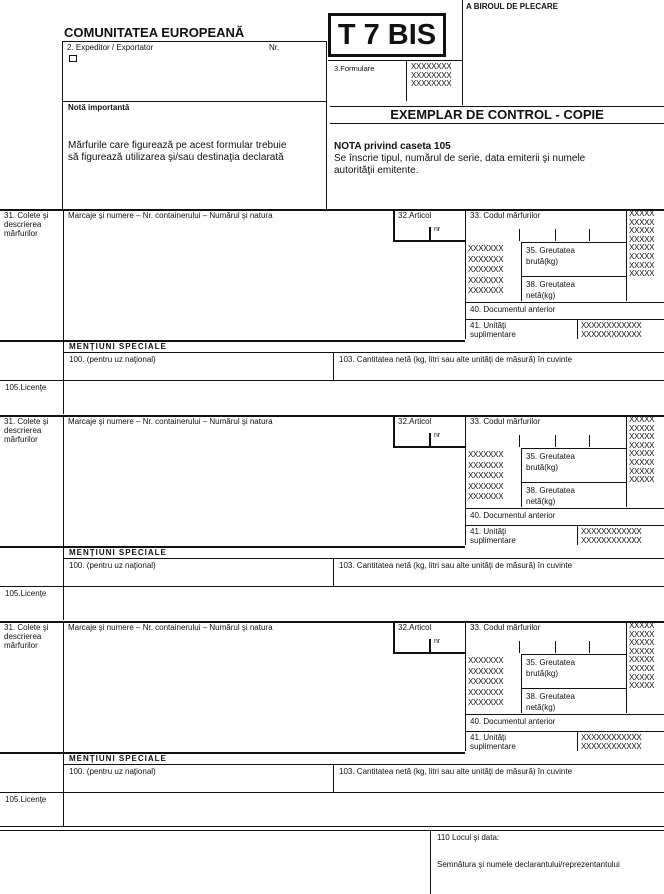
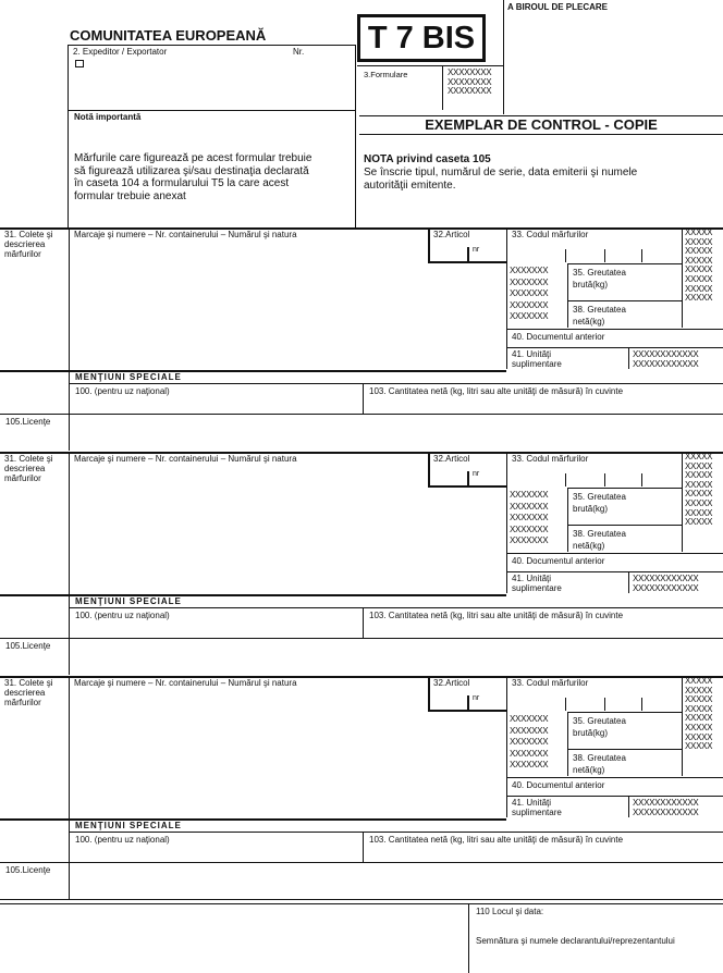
  A BIROUL DE PLECARE
  COMUNITATEA EUROPEANĂ
  T 7 BIS
  2. Expeditor / Exportator
  Nr.
  3.Formulare
  XXXXXXXX
  XXXXXXXX
  XXXXXXXX
  Notă importantă
  Mărfurile care figurează pe acest formular trebuie
  să figurează utilizarea şi/sau destinaţia declarată
+ în caseta 104 a formularului T5 la care acest
+ formular trebuie anexat
  EXEMPLAR DE CONTROL - COPIE
  NOTA privind caseta 105
  Se înscrie tipul, numărul de serie, data emiterii şi numele
  autorităţii emitente.
  31. Colete şi
  descrierea
  mărfurilor
  Marcaje şi numere – Nr. containerului – Numărul şi natura
  32.Articol
  33. Codul mărfurilor
  XXXXX
  XXXXX
  XXXXX
  XXXXX
  XXXXX
  XXXXX
  XXXXX
  XXXXX
  XXXXXXX
  XXXXXXX
  XXXXXXX
  XXXXXXX
  XXXXXXX
  35. Greutatea
  brută(kg)
  38. Greutatea
  netă(kg)
  40. Documentul anterior
  41. Unităţi
  suplimentare
  XXXXXXXXXXXX
  XXXXXXXXXXXX
  MENŢIUNI SPECIALE
  100. (pentru uz naţional)
  103. Cantitatea netă (kg, litri sau alte unităţi de măsură) în cuvinte
  105.Licenţe
  31. Colete şi
  descrierea
  mărfurilor
  Marcaje şi numere – Nr. containerului – Numărul şi natura
  32.Articol
  33. Codul mărfurilor
  XXXXX
  XXXXX
  XXXXX
  XXXXX
  XXXXX
  XXXXX
  XXXXX
  XXXXX
  XXXXXXX
  XXXXXXX
  XXXXXXX
  XXXXXXX
  XXXXXXX
  35. Greutatea
  brută(kg)
  38. Greutatea
  netă(kg)
  40. Documentul anterior
  41. Unităţi
  suplimentare
  XXXXXXXXXXXX
  XXXXXXXXXXXX
  MENŢIUNI SPECIALE
  100. (pentru uz naţional)
  103. Cantitatea netă (kg, litri sau alte unităţi de măsură) în cuvinte
  105.Licenţe
  31. Colete şi
  descrierea
  mărfurilor
  Marcaje şi numere – Nr. containerului – Numărul şi natura
  32.Articol
  33. Codul mărfurilor
  XXXXX
  XXXXX
  XXXXX
  XXXXX
  XXXXX
  XXXXX
  XXXXX
  XXXXX
  XXXXXXX
  XXXXXXX
  XXXXXXX
  XXXXXXX
  XXXXXXX
  35. Greutatea
  brută(kg)
  38. Greutatea
  netă(kg)
  40. Documentul anterior
  41. Unităţi
  suplimentare
  XXXXXXXXXXXX
  XXXXXXXXXXXX
  MENŢIUNI SPECIALE
  100. (pentru uz naţional)
  103. Cantitatea netă (kg, litri sau alte unităţi de măsură) în cuvinte
  105.Licenţe
  110 Locul şi data:
  Semnătura şi numele declarantului/reprezentantului
